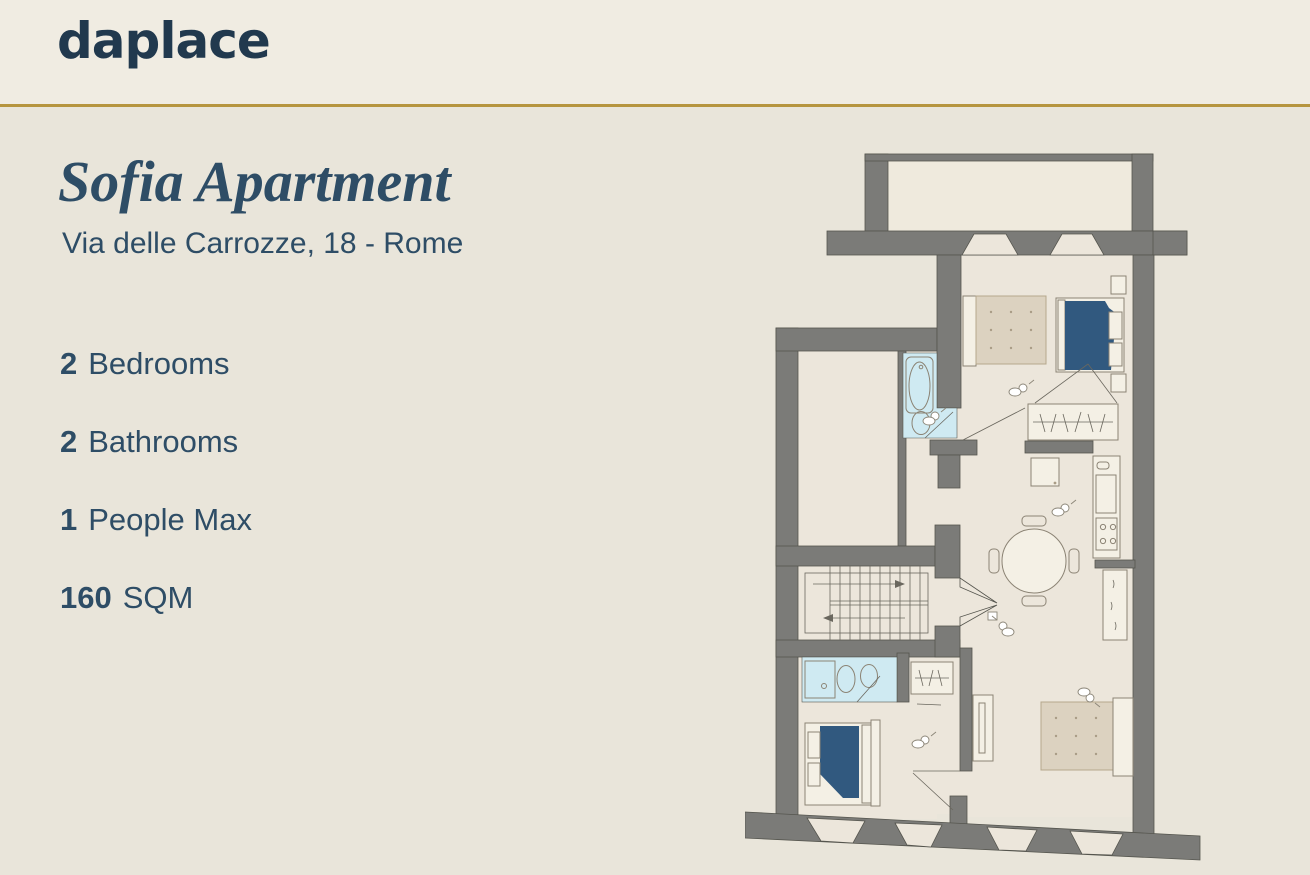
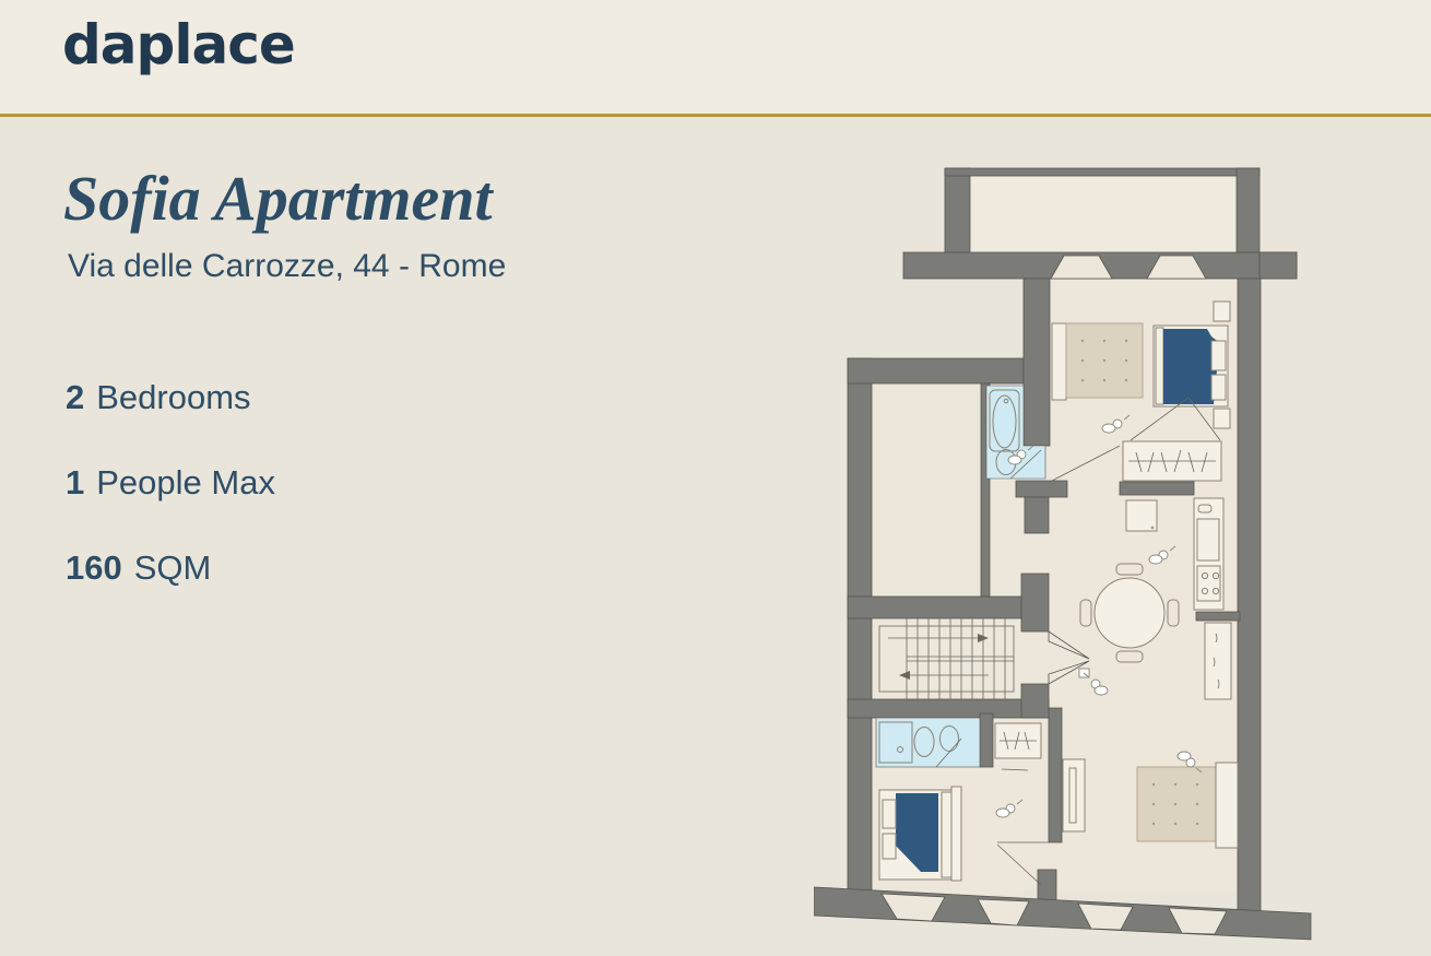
  daplace
  Sofia Apartment
- Via delle Carrozze, 18 - Rome
+ Via delle Carrozze, 44 - Rome
  2 Bedrooms
- 2 Bathrooms
  1 People Max
  160 SQM
